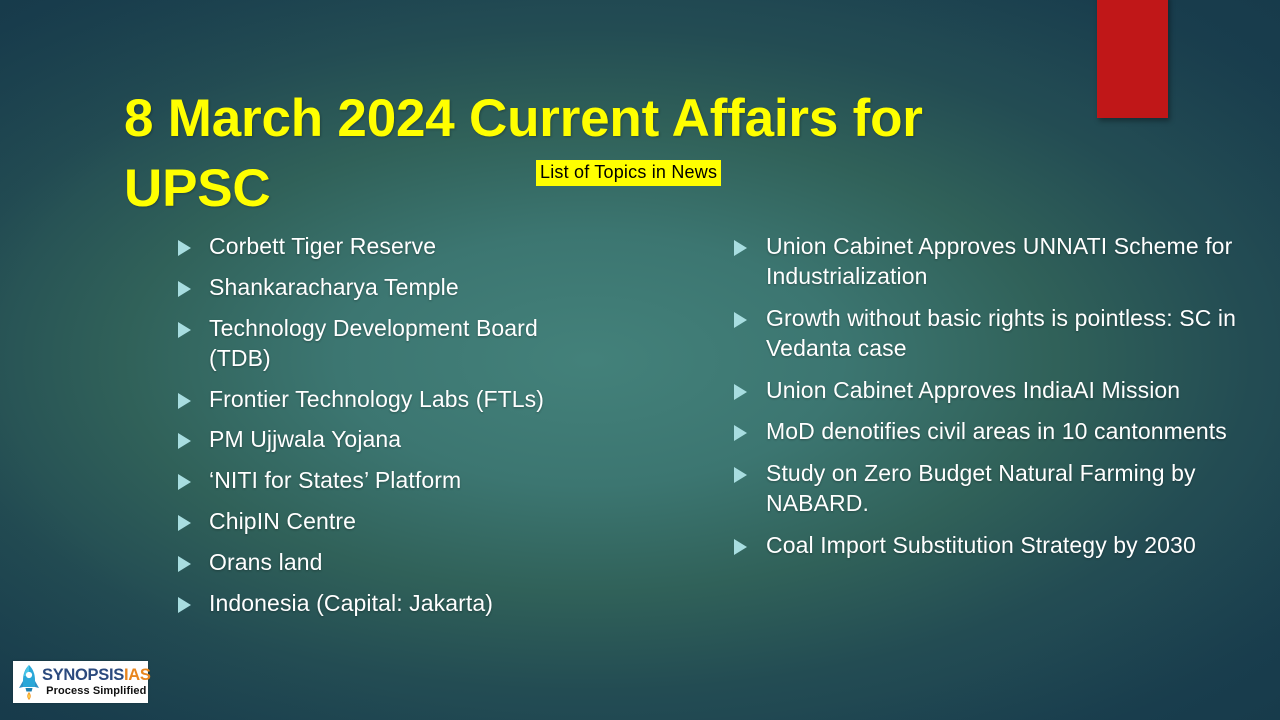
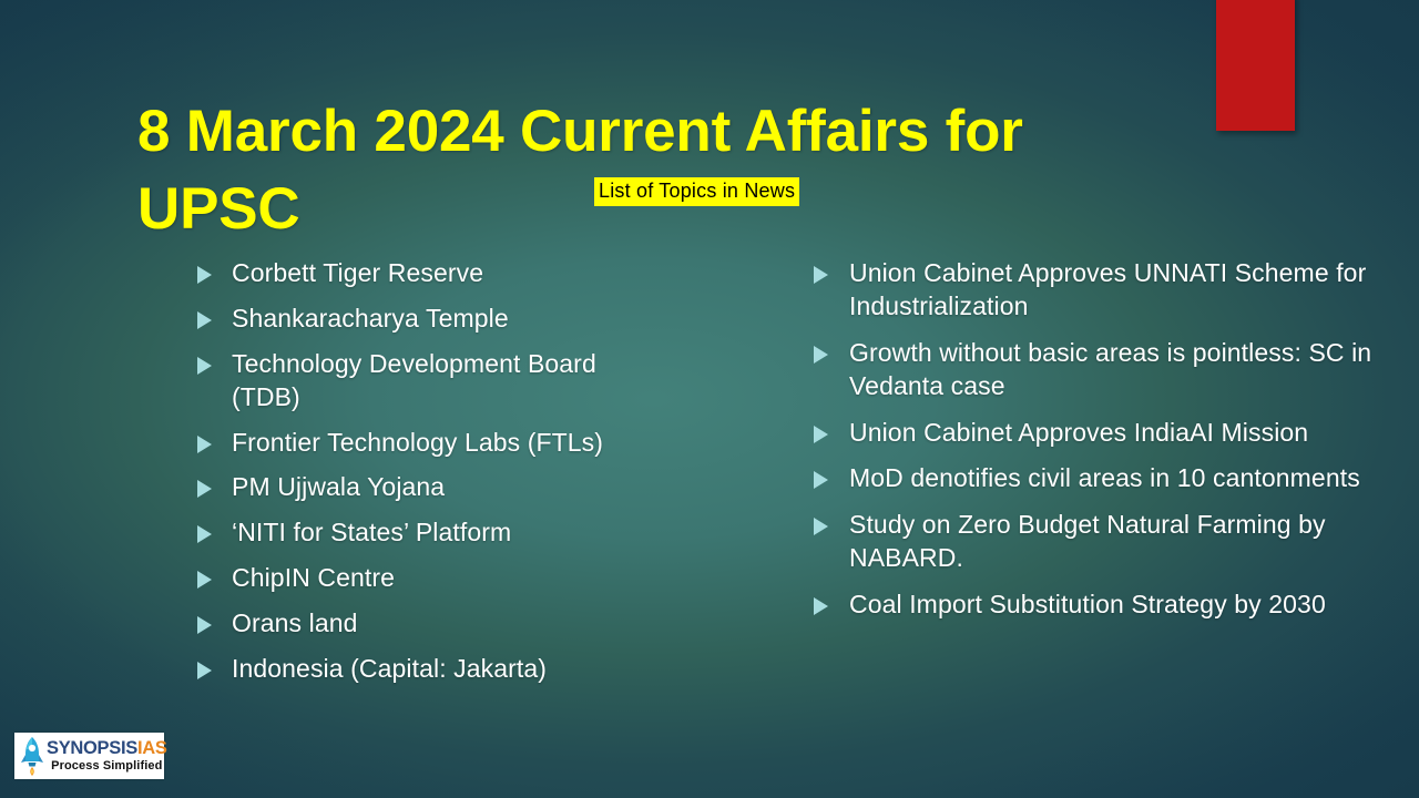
  8 March 2024 Current Affairs for UPSC
  List of Topics in News
  Corbett Tiger Reserve
  Shankaracharya Temple
  Technology Development Board (TDB)
  Frontier Technology Labs (FTLs)
  PM Ujjwala Yojana
  ‘NITI for States’ Platform
  ChipIN Centre
  Orans land
  Indonesia (Capital: Jakarta)
  Union Cabinet Approves UNNATI Scheme for Industrialization
- Growth without basic rights is pointless: SC in Vedanta case
+ Growth without basic areas is pointless: SC in Vedanta case
  Union Cabinet Approves IndiaAI Mission
  MoD denotifies civil areas in 10 cantonments
  Study on Zero Budget Natural Farming by NABARD.
  Coal Import Substitution Strategy by 2030
  SYNOPSISIAS
  Process Simplified
